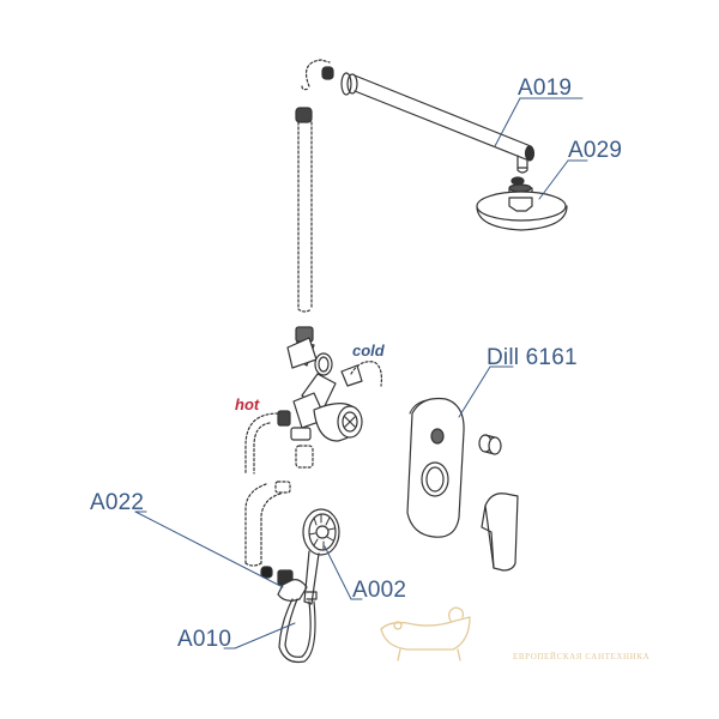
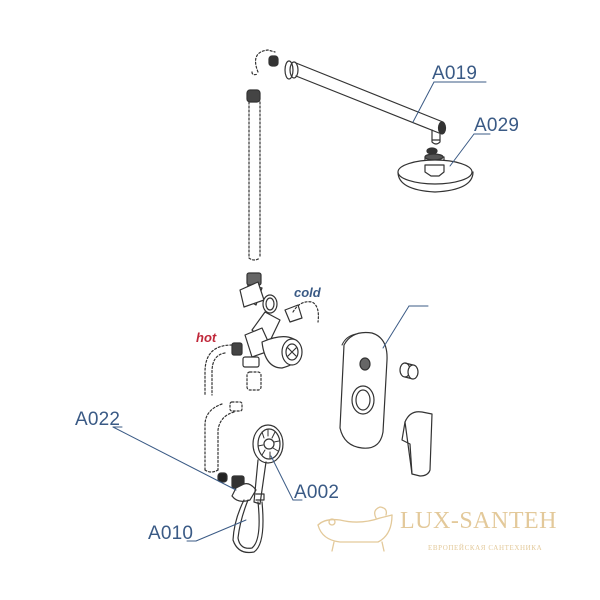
  A019
  A029
- Dill 6161
  A022
  A002
  A010
  hot
  cold
+ LUX-SANTEH
  ЕВРОПЕЙСКАЯ САНТЕХНИКА
